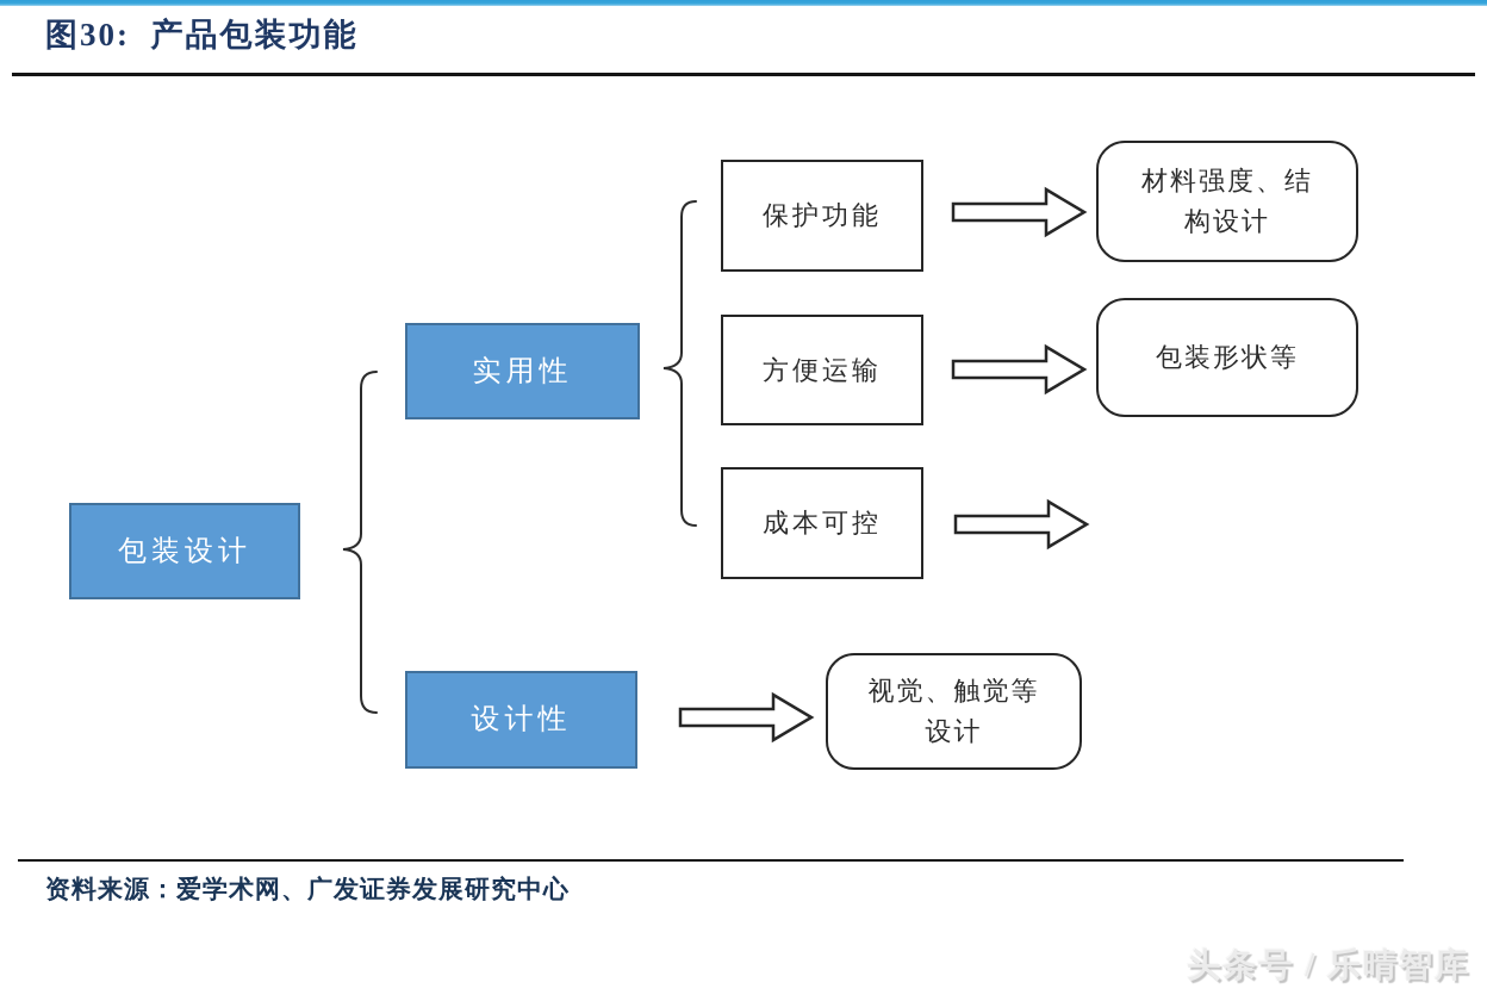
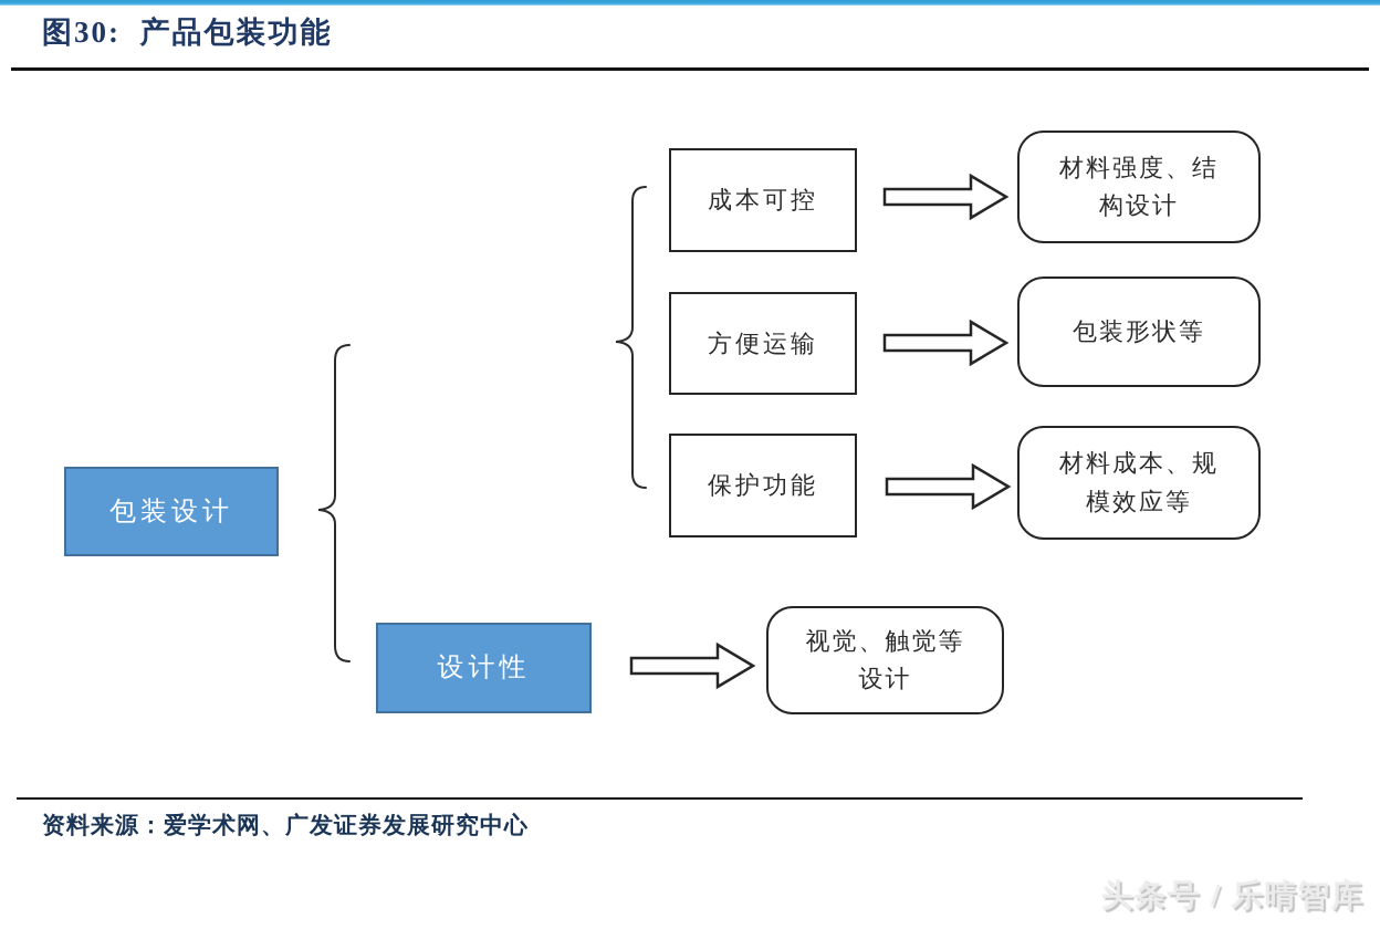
  图30: 产品包装功能
  包装设计
- 实用性
  设计性
- 保护功能
+ 成本可控
  方便运输
- 成本可控
+ 保护功能
  材料强度、结构设计
  包装形状等
+ 材料成本、规模效应等
  视觉、触觉等设计
  资料来源：爱学术网、广发证券发展研究中心
  头条号 / 乐晴智库
